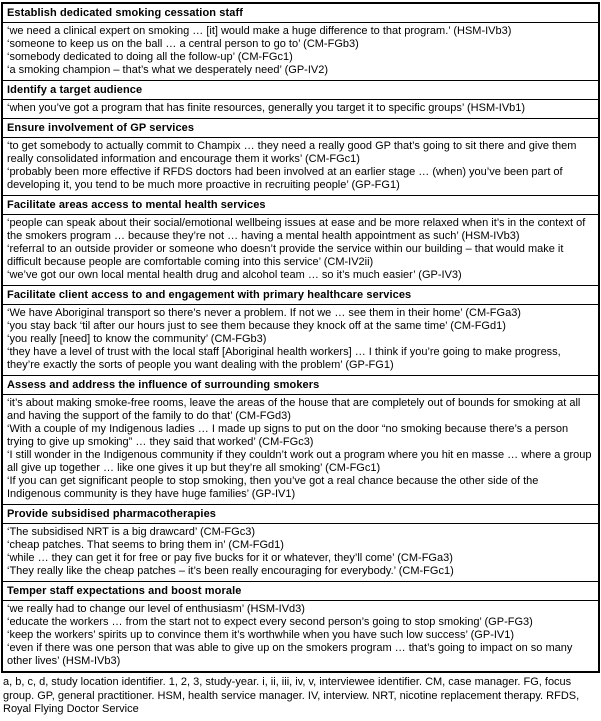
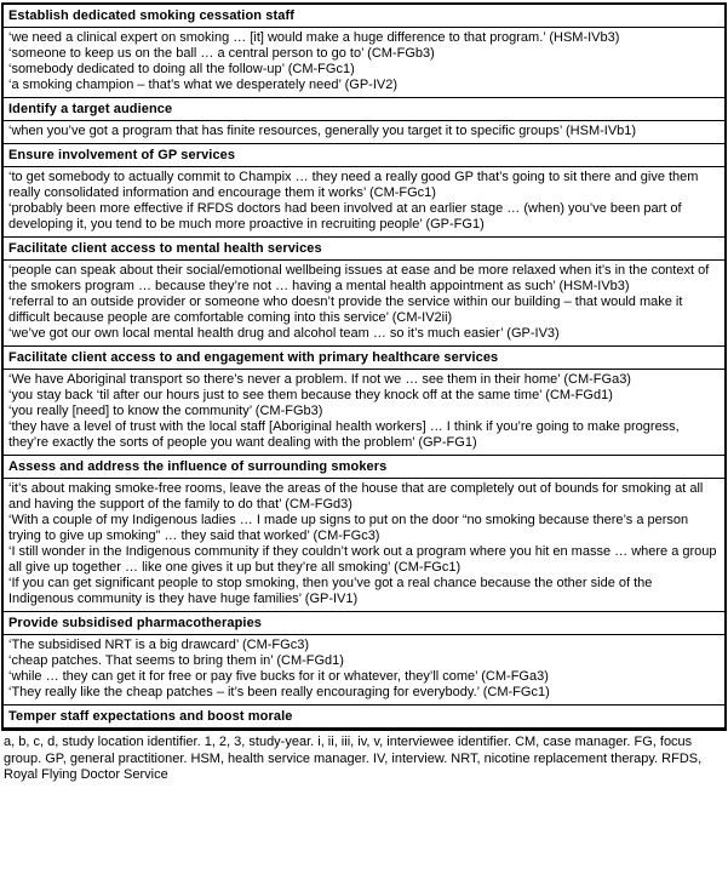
  Establish dedicated smoking cessation staff
  ‘we need a clinical expert on smoking … [it] would make a huge difference to that program.’ (HSM-IVb3)
  ‘someone to keep us on the ball … a central person to go to’ (CM-FGb3)
  ‘somebody dedicated to doing all the follow-up’ (CM-FGc1)
  ‘a smoking champion – that’s what we desperately need’ (GP-IV2)
  Identify a target audience
  ‘when you’ve got a program that has finite resources, generally you target it to specific groups’ (HSM-IVb1)
  Ensure involvement of GP services
  ‘to get somebody to actually commit to Champix … they need a really good GP that’s going to sit there and give them really consolidated information and encourage them it works’ (CM-FGc1)
  ‘probably been more effective if RFDS doctors had been involved at an earlier stage … (when) you’ve been part of developing it, you tend to be much more proactive in recruiting people’ (GP-FG1)
- Facilitate areas access to mental health services
+ Facilitate client access to mental health services
  ‘people can speak about their social/emotional wellbeing issues at ease and be more relaxed when it’s in the context of the smokers program … because they’re not … having a mental health appointment as such’ (HSM-IVb3)
  ‘referral to an outside provider or someone who doesn’t provide the service within our building – that would make it difficult because people are comfortable coming into this service’ (CM-IV2ii)
  ‘we’ve got our own local mental health drug and alcohol team … so it’s much easier’ (GP-IV3)
  Facilitate client access to and engagement with primary healthcare services
  ‘We have Aboriginal transport so there’s never a problem. If not we … see them in their home’ (CM-FGa3)
  ‘you stay back ‘til after our hours just to see them because they knock off at the same time’ (CM-FGd1)
  ‘you really [need] to know the community’ (CM-FGb3)
  ‘they have a level of trust with the local staff [Aboriginal health workers] … I think if you’re going to make progress, they’re exactly the sorts of people you want dealing with the problem’ (GP-FG1)
  Assess and address the influence of surrounding smokers
  ‘it’s about making smoke-free rooms, leave the areas of the house that are completely out of bounds for smoking at all and having the support of the family to do that’ (CM-FGd3)
  ‘With a couple of my Indigenous ladies … I made up signs to put on the door “no smoking because there’s a person trying to give up smoking” … they said that worked’ (CM-FGc3)
  ‘I still wonder in the Indigenous community if they couldn’t work out a program where you hit en masse … where a group all give up together … like one gives it up but they’re all smoking’ (CM-FGc1)
  ‘If you can get significant people to stop smoking, then you’ve got a real chance because the other side of the Indigenous community is they have huge families’ (GP-IV1)
  Provide subsidised pharmacotherapies
  ‘The subsidised NRT is a big drawcard’ (CM-FGc3)
  ‘cheap patches. That seems to bring them in’ (CM-FGd1)
  ‘while … they can get it for free or pay five bucks for it or whatever, they’ll come’ (CM-FGa3)
  ‘They really like the cheap patches – it’s been really encouraging for everybody.’ (CM-FGc1)
  Temper staff expectations and boost morale
- ‘we really had to change our level of enthusiasm’ (HSM-IVd3)
- ‘educate the workers … from the start not to expect every second person’s going to stop smoking’ (GP-FG3)
- ‘keep the workers’ spirits up to convince them it’s worthwhile when you have such low success’ (GP-IV1)
- ‘even if there was one person that was able to give up on the smokers program … that’s going to impact on so many other lives’ (HSM-IVb3)
  a, b, c, d, study location identifier. 1, 2, 3, study-year. i, ii, iii, iv, v, interviewee identifier. CM, case manager. FG, focus group. GP, general practitioner. HSM, health service manager. IV, interview. NRT, nicotine replacement therapy. RFDS, Royal Flying Doctor Service
